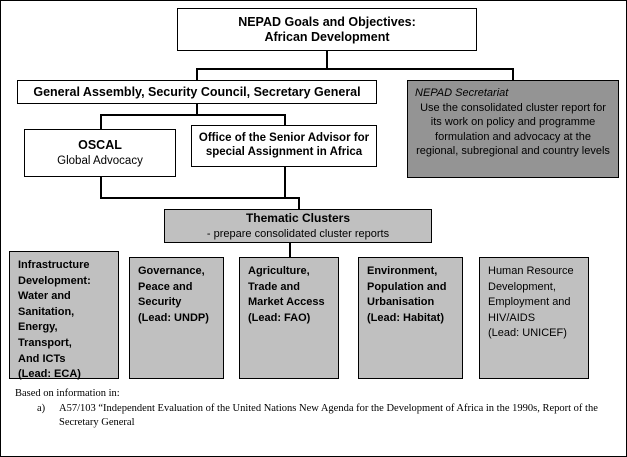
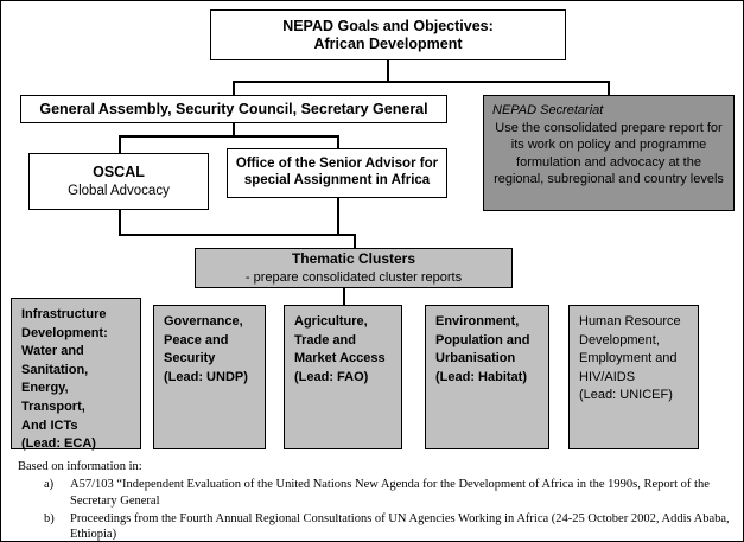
  NEPAD Goals and Objectives:
  African Development
  General Assembly, Security Council, Secretary General
  NEPAD Secretariat
- Use the consolidated cluster report for its work on policy and programme formulation and advocacy at the regional, subregional and country levels
+ Use the consolidated prepare report for its work on policy and programme formulation and advocacy at the regional, subregional and country levels
  OSCAL
  Global Advocacy
  Office of the Senior Advisor for
  special Assignment in Africa
  Thematic Clusters
  - prepare consolidated cluster reports
  Infrastructure
  Development:
  Water and
  Sanitation,
  Energy,
  Transport,
  And ICTs
  (Lead: ECA)
  Governance,
  Peace and
  Security
  (Lead: UNDP)
  Agriculture,
  Trade and
  Market Access
  (Lead: FAO)
  Environment,
  Population and
  Urbanisation
  (Lead: Habitat)
  Human Resource
  Development,
  Employment and
  HIV/AIDS
  (Lead: UNICEF)
  Based on information in:
  a)
  A57/103 “Independent Evaluation of the United Nations New Agenda for the Development of Africa in the 1990s, Report of the Secretary General
+ b)
+ Proceedings from the Fourth Annual Regional Consultations of UN Agencies Working in Africa (24-25 October 2002, Addis Ababa, Ethiopia)
